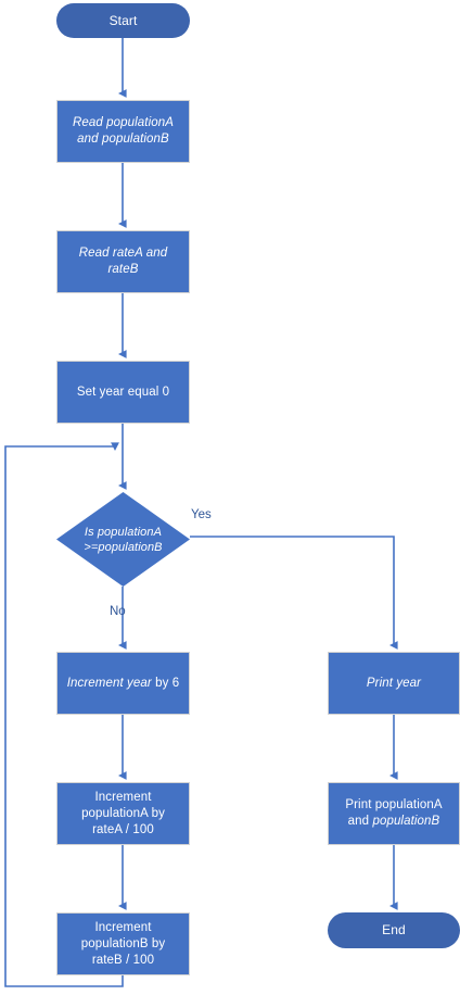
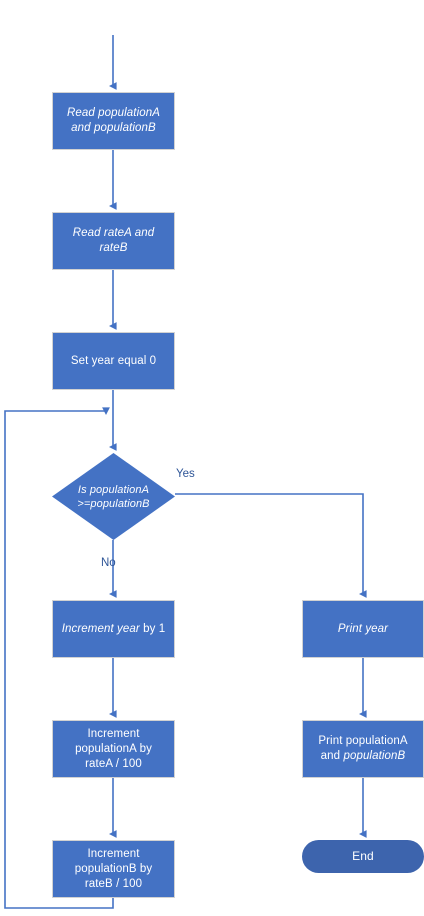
- Start
  Read populationA
  and populationB
  Read rateA and
  rateB
  Set year equal 0
  Is populationA
  >=populationB
  Yes
  No
- Increment year by 6
+ Increment year by 1
  Increment
  populationA by
  rateA / 100
  Increment
  populationB by
  rateB / 100
  Print year
  Print populationA
  and populationB
  End
